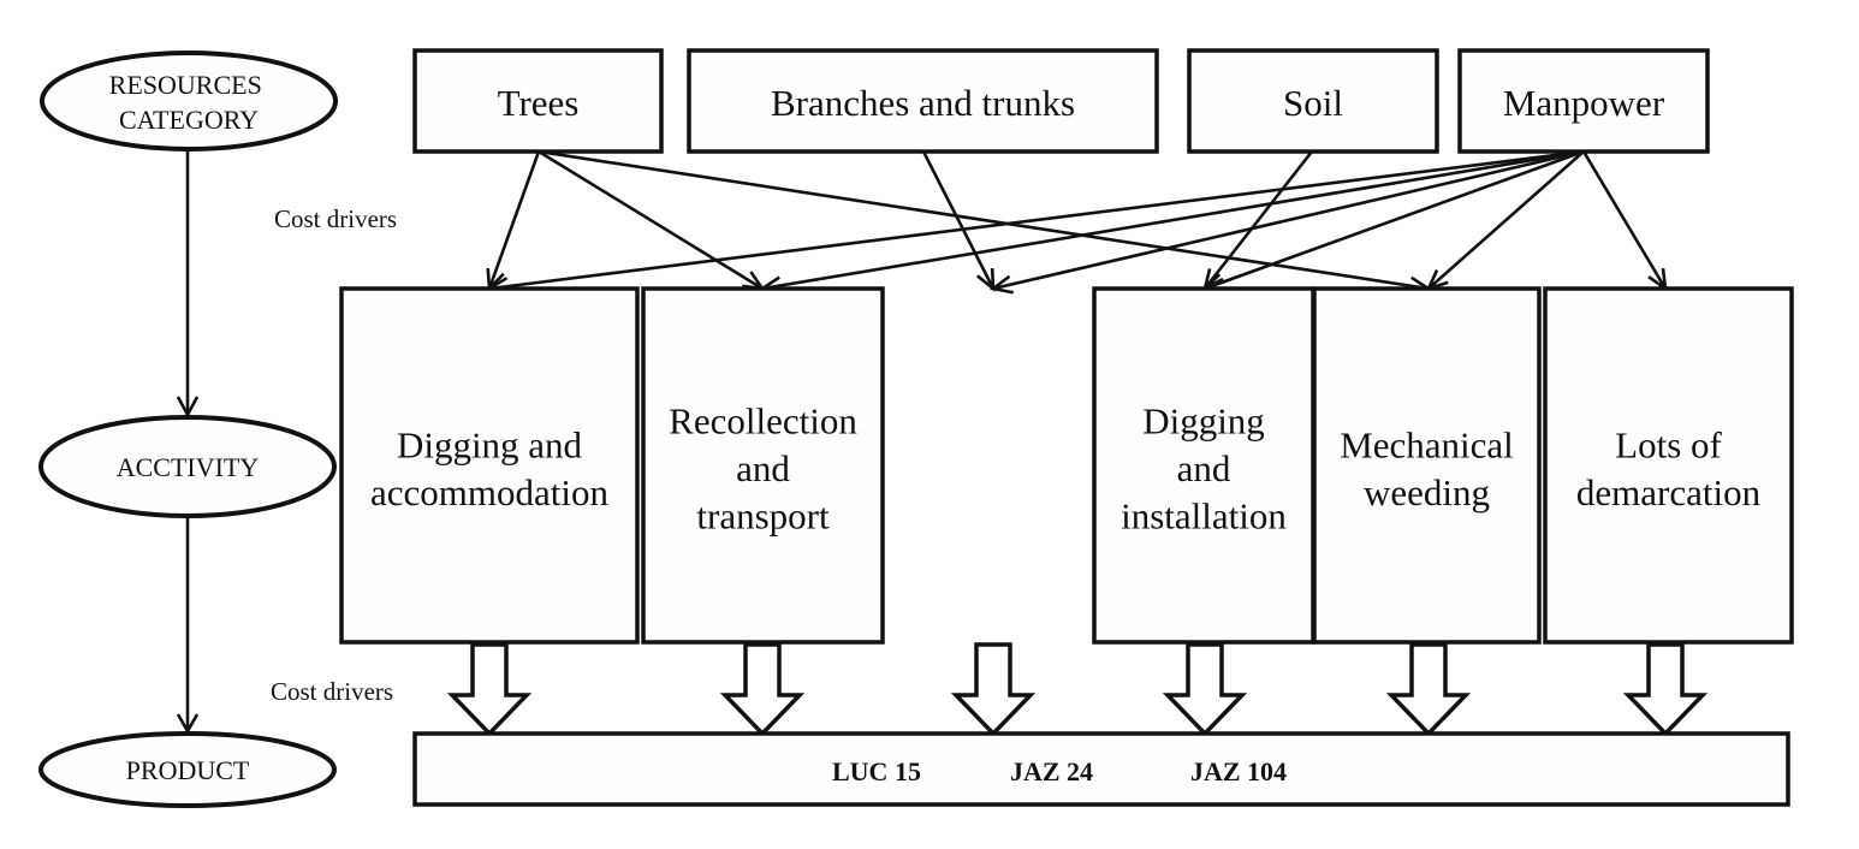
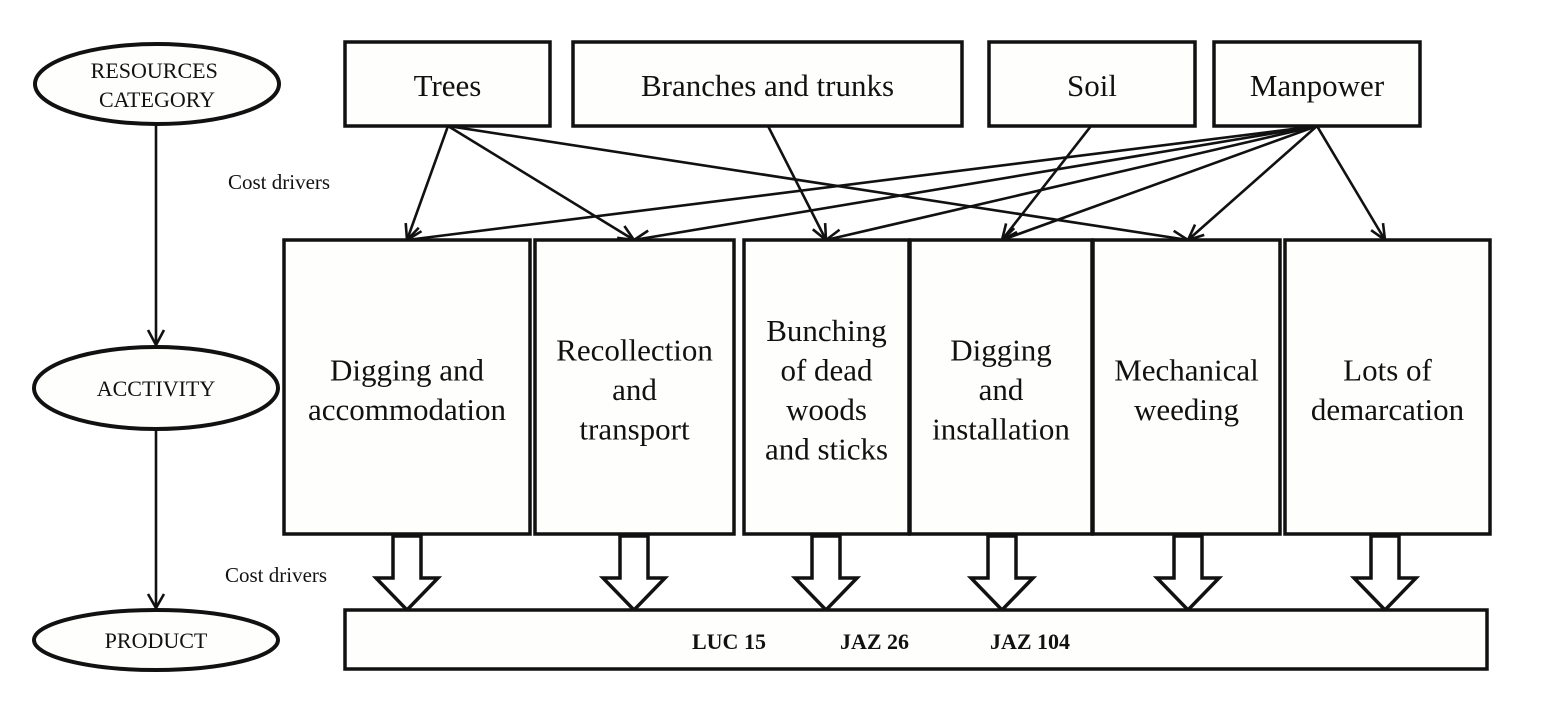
  RESOURCES CATEGORY
  ACCTIVITY
  PRODUCT
  Cost drivers
  Cost drivers
  Trees
  Branches and trunks
  Soil
  Manpower
  Digging and accommodation
  Recollection and transport
+ Bunching of dead woods and sticks
  Digging and installation
  Mechanical weeding
  Lots of demarcation
  LUC 15
- JAZ 24
+ JAZ 26
  JAZ 104
